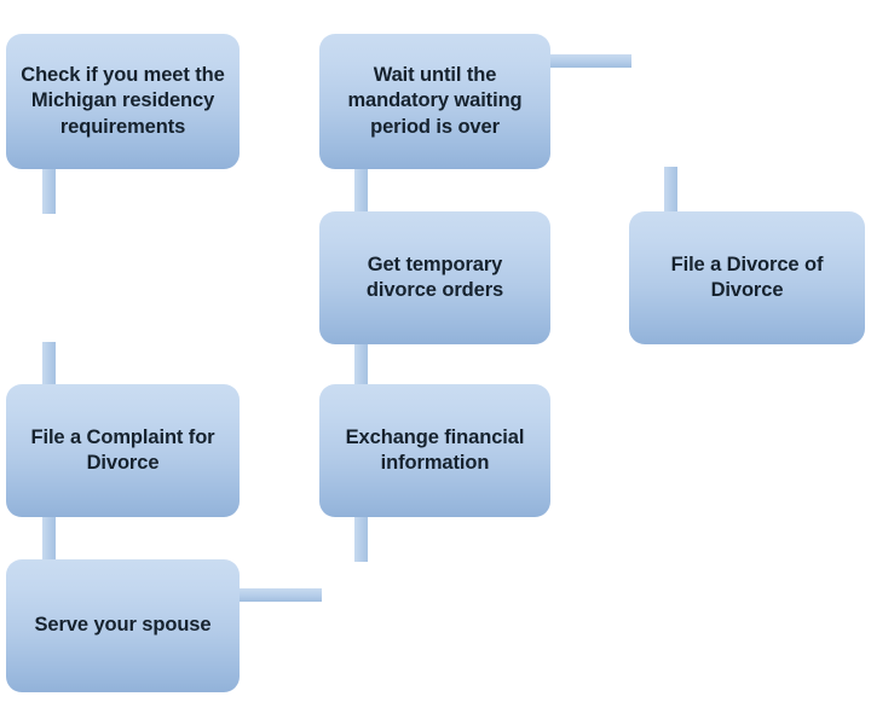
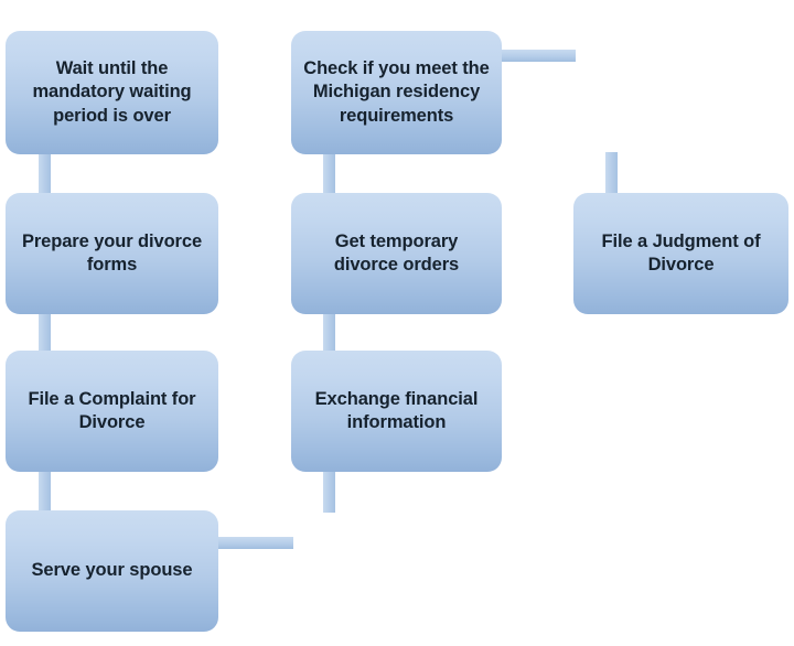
- Check if you meet the Michigan residency requirements
+ Wait until the mandatory waiting period is over
+ Prepare your divorce forms
  File a Complaint for Divorce
  Serve your spouse
  Exchange financial information
  Get temporary divorce orders
- Wait until the mandatory waiting period is over
+ Check if you meet the Michigan residency requirements
- File a Divorce of Divorce
+ File a Judgment of Divorce
